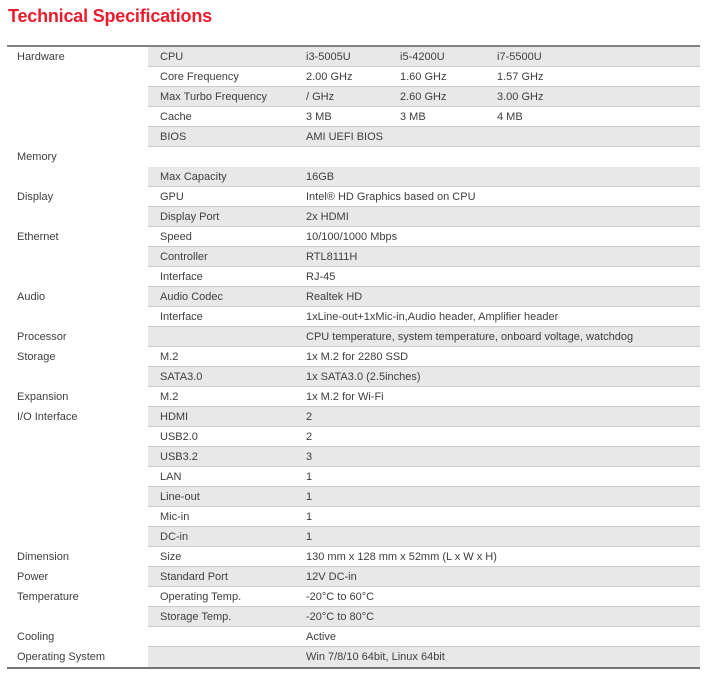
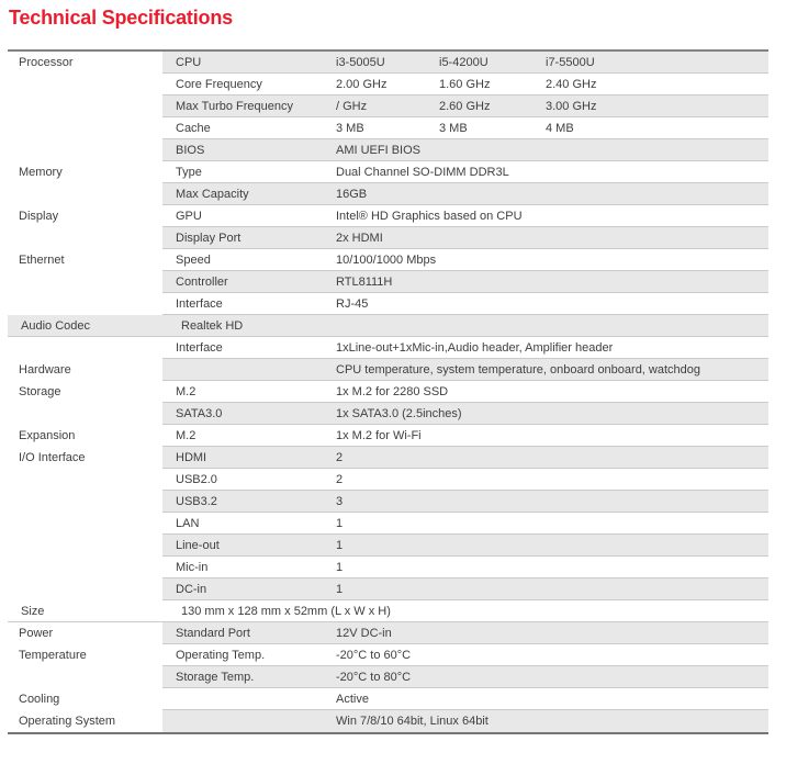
  Technical Specifications
- Hardware
+ Processor
  CPU
  i3-5005U
  i5-4200U
  i7-5500U
  Core Frequency
  2.00 GHz
  1.60 GHz
- 1.57 GHz
+ 2.40 GHz
  Max Turbo Frequency
  / GHz
  2.60 GHz
  3.00 GHz
  Cache
  3 MB
  3 MB
  4 MB
  BIOS
  AMI UEFI BIOS
  Memory
+ Type
+ Dual Channel SO-DIMM DDR3L
  Max Capacity
  16GB
  Display
  GPU
  Intel® HD Graphics based on CPU
  Display Port
  2x HDMI
  Ethernet
  Speed
  10/100/1000 Mbps
  Controller
  RTL8111H
  Interface
  RJ-45
- Audio
  Audio Codec
  Realtek HD
  Interface
  1xLine-out+1xMic-in,Audio header, Amplifier header
- Processor
+ Hardware
- CPU temperature, system temperature, onboard voltage, watchdog
+ CPU temperature, system temperature, onboard onboard, watchdog
  Storage
  M.2
  1x M.2 for 2280 SSD
  SATA3.0
  1x SATA3.0 (2.5inches)
  Expansion
  M.2
  1x M.2 for Wi-Fi
  I/O Interface
  HDMI
  2
  USB2.0
  2
  USB3.2
  3
  LAN
  1
  Line-out
  1
  Mic-in
  1
  DC-in
  1
- Dimension
  Size
  130 mm x 128 mm x 52mm (L x W x H)
  Power
  Standard Port
  12V DC-in
  Temperature
  Operating Temp.
  -20°C to 60°C
  Storage Temp.
  -20°C to 80°C
  Cooling
  Active
  Operating System
  Win 7/8/10 64bit, Linux 64bit
